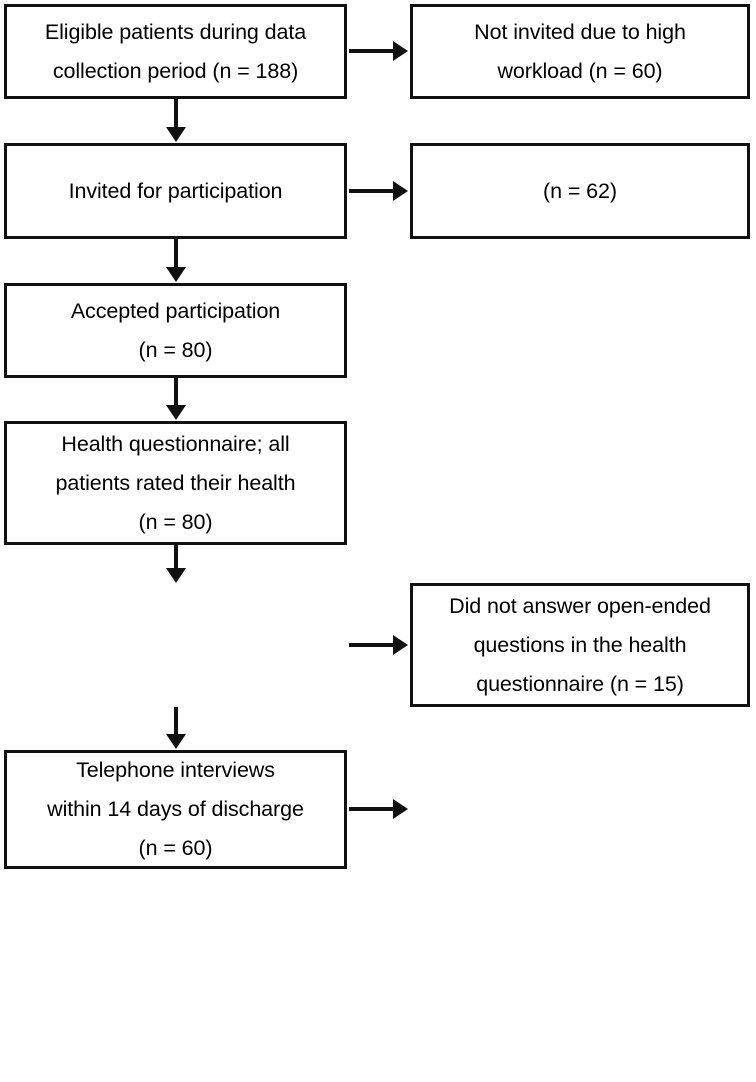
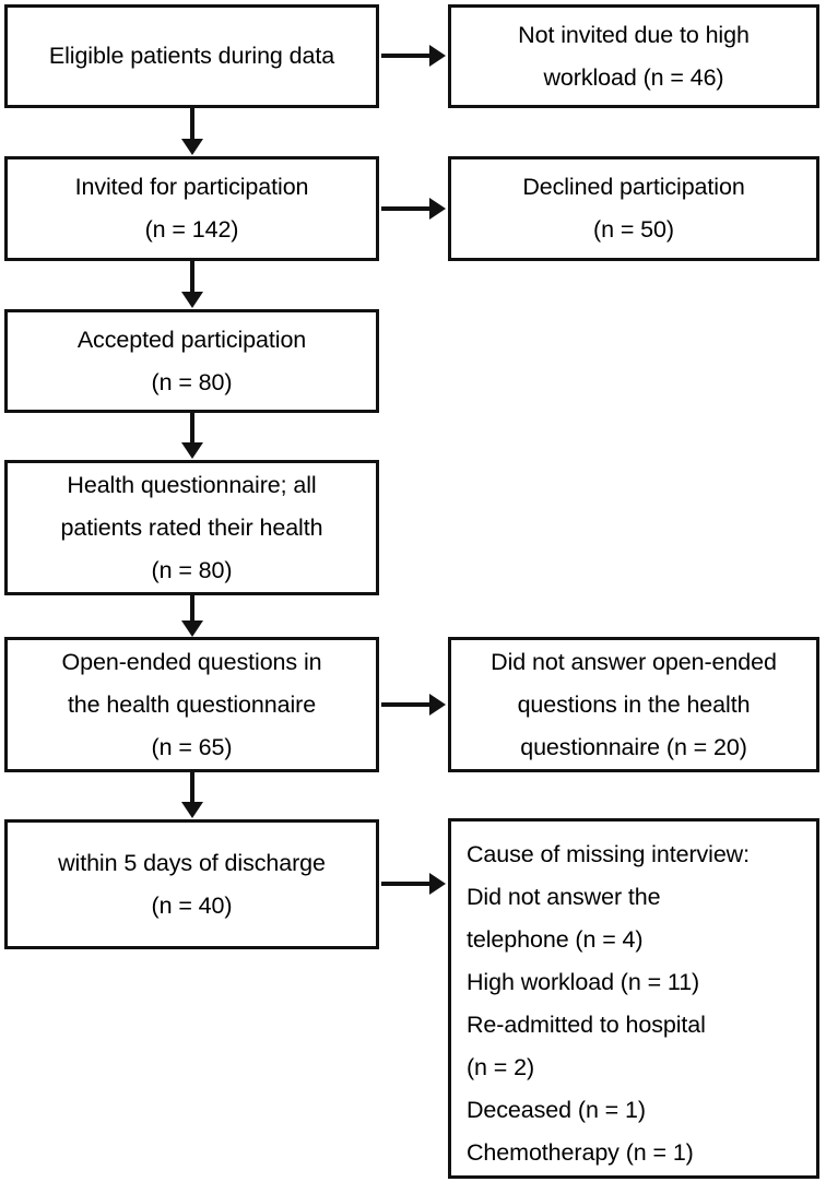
  Eligible patients during data
- collection period (n = 188)
  Not invited due to high
- workload (n = 60)
+ workload (n = 46)
  Invited for participation
+ (n = 142)
+ Declined participation
- (n = 62)
+ (n = 50)
  Accepted participation
  (n = 80)
  Health questionnaire; all
  patients rated their health
  (n = 80)
+ Open-ended questions in
+ the health questionnaire
+ (n = 65)
  Did not answer open-ended
  questions in the health
- questionnaire (n = 15)
+ questionnaire (n = 20)
- Telephone interviews
- within 14 days of discharge
+ within 5 days of discharge
- (n = 60)
+ (n = 40)
+ Cause of missing interview:
+ Did not answer the
+ telephone (n = 4)
+ High workload (n = 11)
+ Re-admitted to hospital
+ (n = 2)
+ Deceased (n = 1)
+ Chemotherapy (n = 1)
